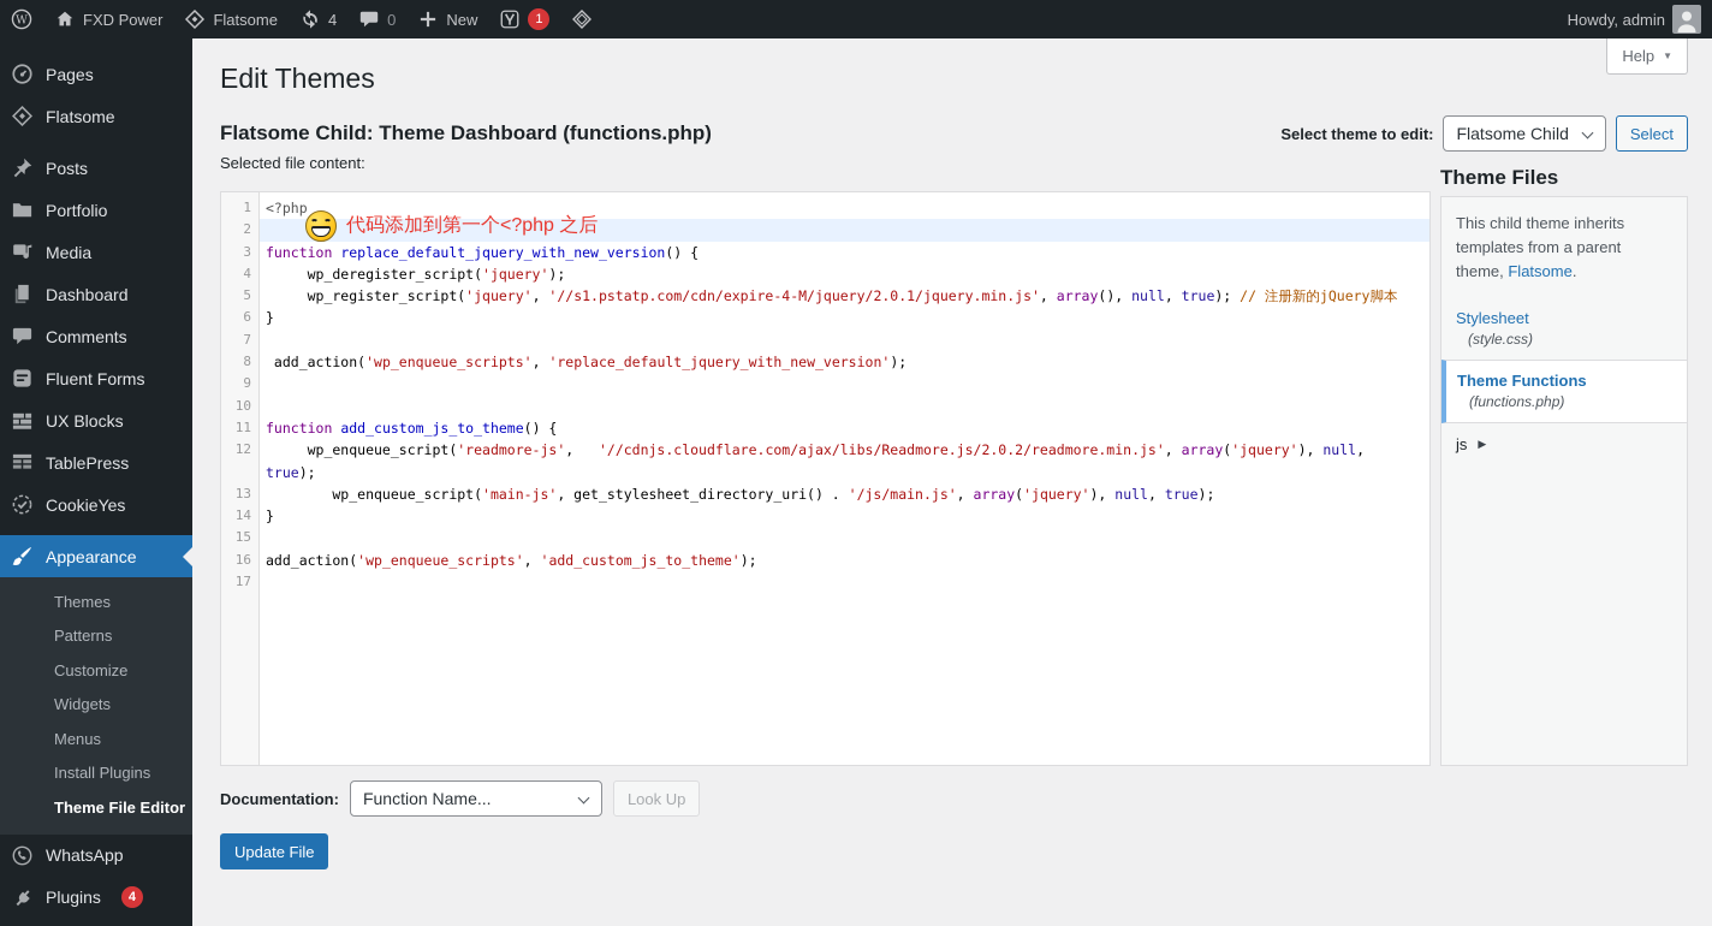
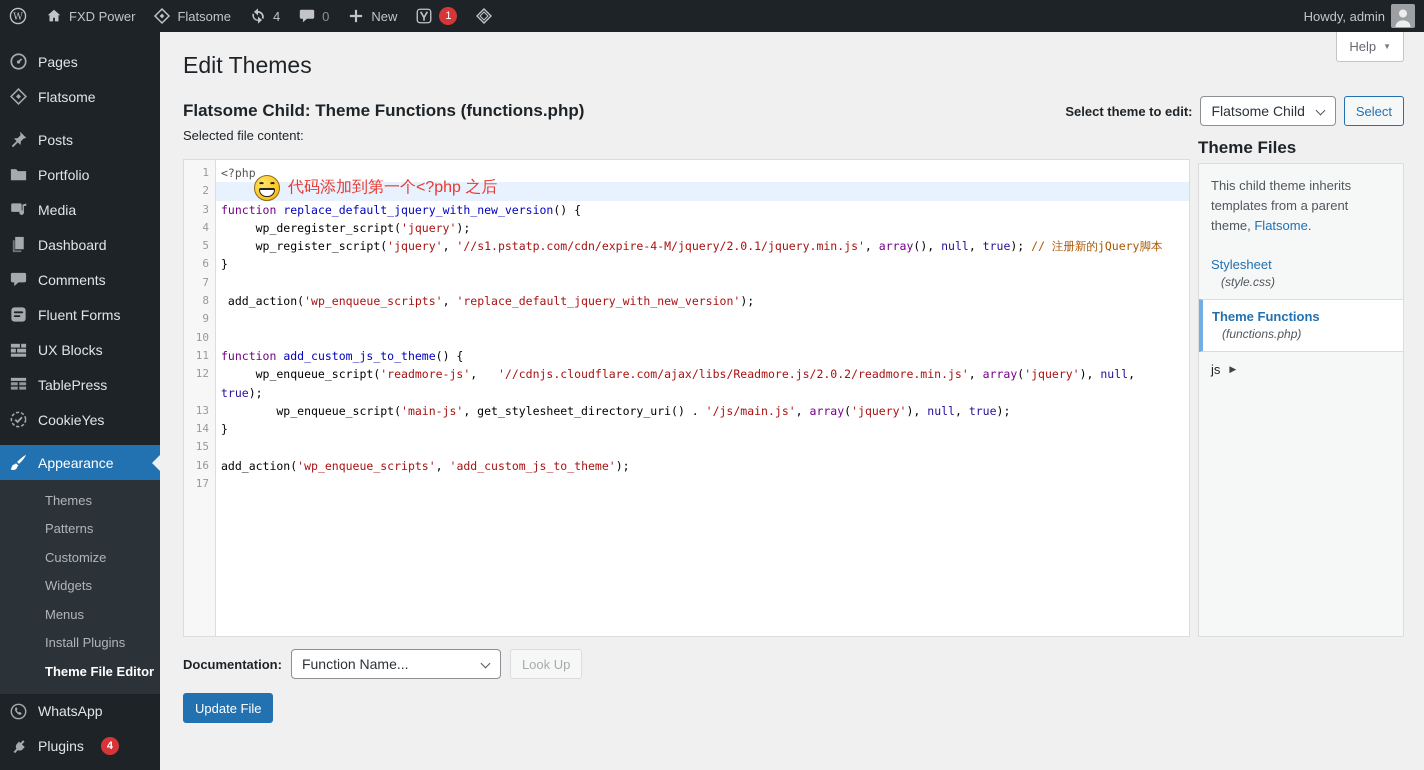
  W
  FXD Power
  Flatsome
  4
  0
  New
  1
  Howdy, admin
  Pages
  Flatsome
  Posts
  Portfolio
  Media
  Dashboard
  Comments
  Fluent Forms
  UX Blocks
  TablePress
  CookieYes
  Appearance
  Themes
  Patterns
  Customize
  Widgets
  Menus
  Install Plugins
  Theme File Editor
  WhatsApp
  Plugins
  4
  Help
  ▼
  Edit Themes
- Flatsome Child: Theme Dashboard (functions.php)
+ Flatsome Child: Theme Functions (functions.php)
  Select theme to edit:
  Flatsome Child
  Select
  Selected file content:
  1
  <?php
  2
  代码添加到第一个<?php 之后
  3
  function replace_default_jquery_with_new_version() {
  4
  wp_deregister_script('jquery');
  5
  wp_register_script('jquery', '//s1.pstatp.com/cdn/expire-4-M/jquery/2.0.1/jquery.min.js', array(), null, true); // 注册新的jQuery脚本
  6
  }
  7
  8
  add_action('wp_enqueue_scripts', 'replace_default_jquery_with_new_version');
  9
  10
  11
  function add_custom_js_to_theme() {
  12
  wp_enqueue_script('readmore-js', '//cdnjs.cloudflare.com/ajax/libs/Readmore.js/2.0.2/readmore.min.js', array('jquery'), null,
  true);
  13
  wp_enqueue_script('main-js', get_stylesheet_directory_uri() . '/js/main.js', array('jquery'), null, true);
  14
  }
  15
  16
  add_action('wp_enqueue_scripts', 'add_custom_js_to_theme');
  17
  Theme Files
  This child theme inherits templates from a parent theme, Flatsome.
  Stylesheet
  (style.css)
  Theme Functions
  (functions.php)
  js
  ▶
  Documentation:
  Function Name...
  Look Up
  Update File
